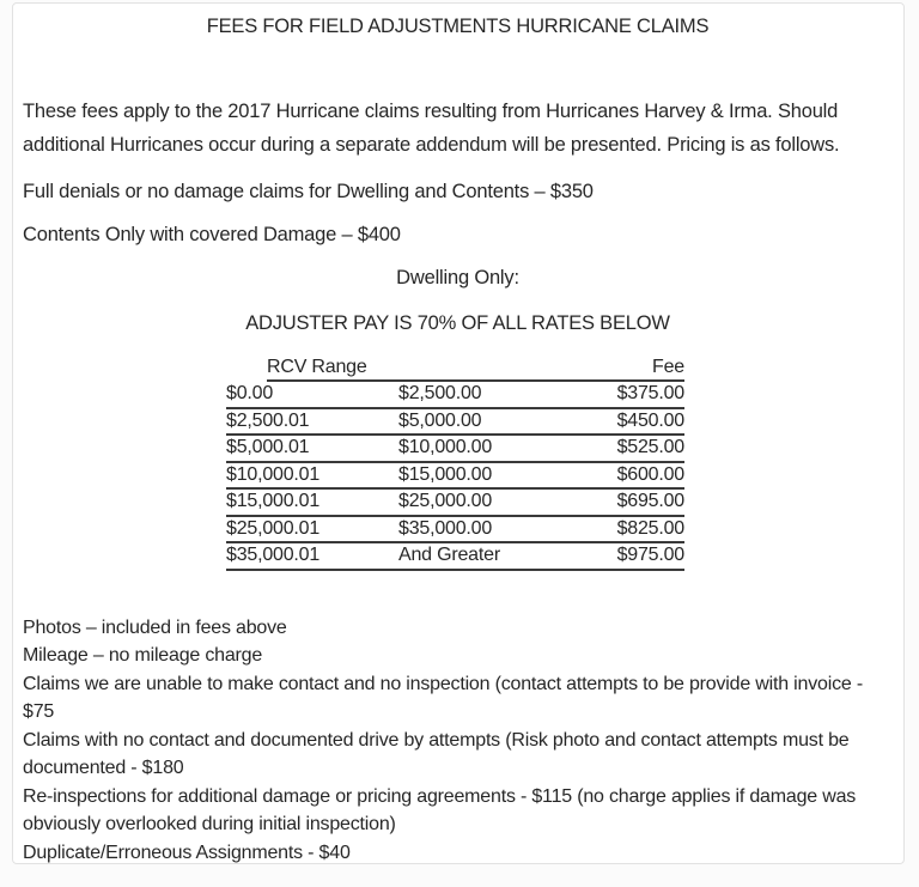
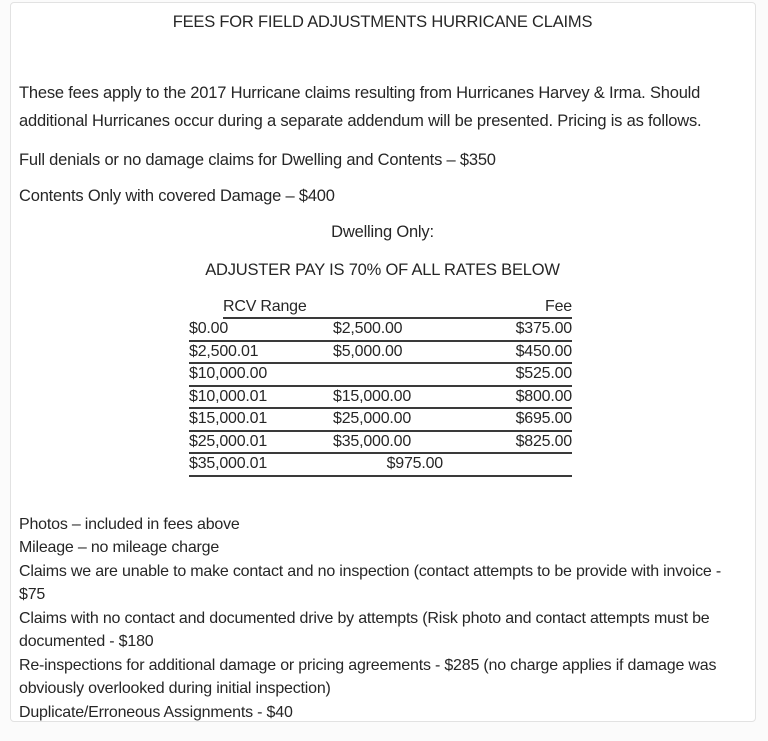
  FEES FOR FIELD ADJUSTMENTS HURRICANE CLAIMS
  These fees apply to the 2017 Hurricane claims resulting from Hurricanes Harvey & Irma. Should additional Hurricanes occur during a separate addendum will be presented. Pricing is as follows.
  Full denials or no damage claims for Dwelling and Contents – $350
  Contents Only with covered Damage – $400
  Dwelling Only:
  ADJUSTER PAY IS 70% OF ALL RATES BELOW
  RCV Range
  Fee
  $0.00
  $2,500.00
  $375.00
  $2,500.01
  $5,000.00
  $450.00
- $5,000.01
  $10,000.00
  $525.00
  $10,000.01
  $15,000.00
- $600.00
+ $800.00
  $15,000.01
  $25,000.00
  $695.00
  $25,000.01
  $35,000.00
  $825.00
  $35,000.01
- And Greater
  $975.00
  Photos – included in fees above
  Mileage – no mileage charge
  Claims we are unable to make contact and no inspection (contact attempts to be provide with invoice - $75
  Claims with no contact and documented drive by attempts (Risk photo and contact attempts must be documented - $180
- Re-inspections for additional damage or pricing agreements - $115 (no charge applies if damage was obviously overlooked during initial inspection)
+ Re-inspections for additional damage or pricing agreements - $285 (no charge applies if damage was obviously overlooked during initial inspection)
  Duplicate/Erroneous Assignments - $40
